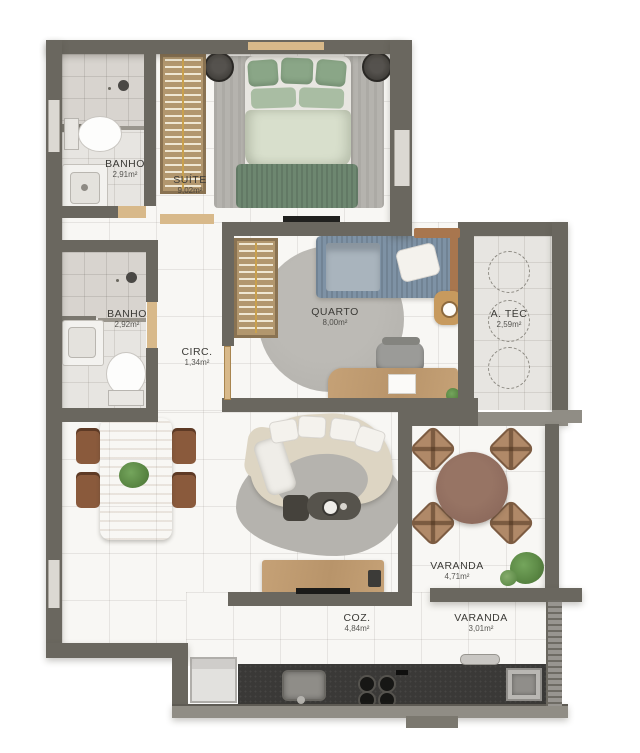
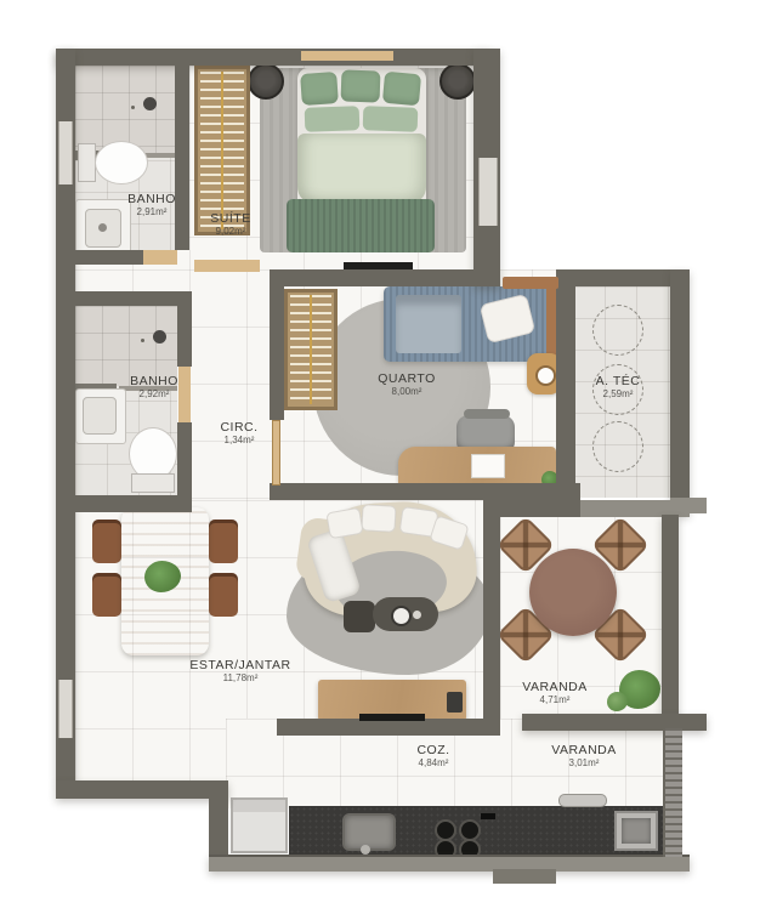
  BANHO
  2,91m²
  SUÍTE
  9,02m²
  BANHO
  2,92m²
  CIRC.
  1,34m²
  QUARTO
  8,00m²
  A. TÉC
  2,59m²
+ ESTAR/JANTAR
+ 11,78m²
  VARANDA
  4,71m²
  COZ.
  4,84m²
  VARANDA
  3,01m²
